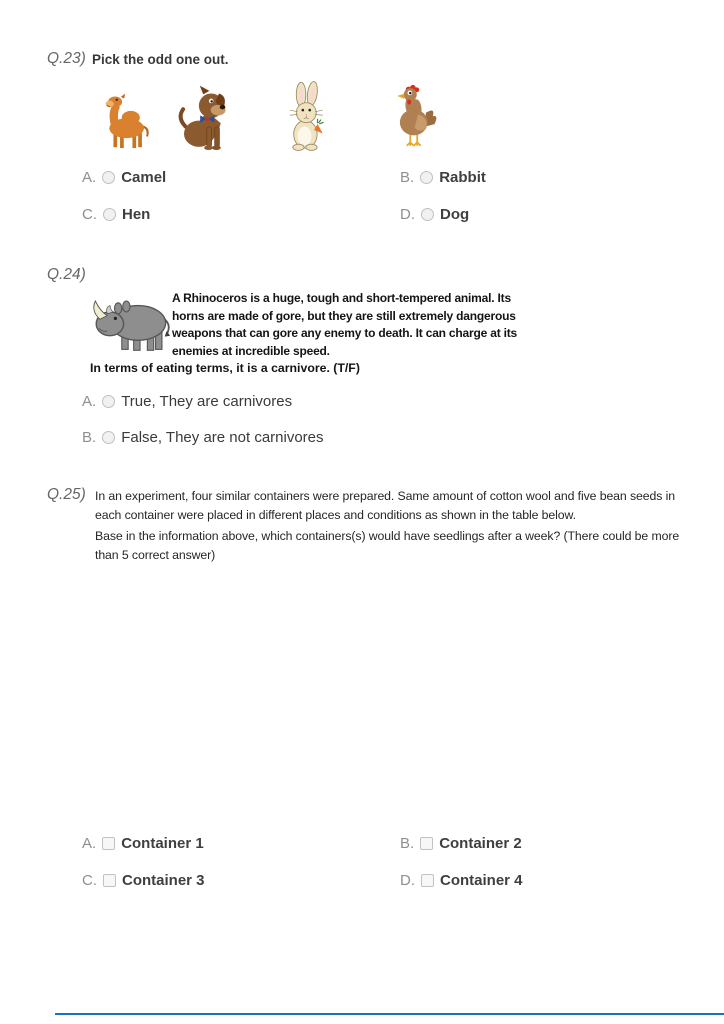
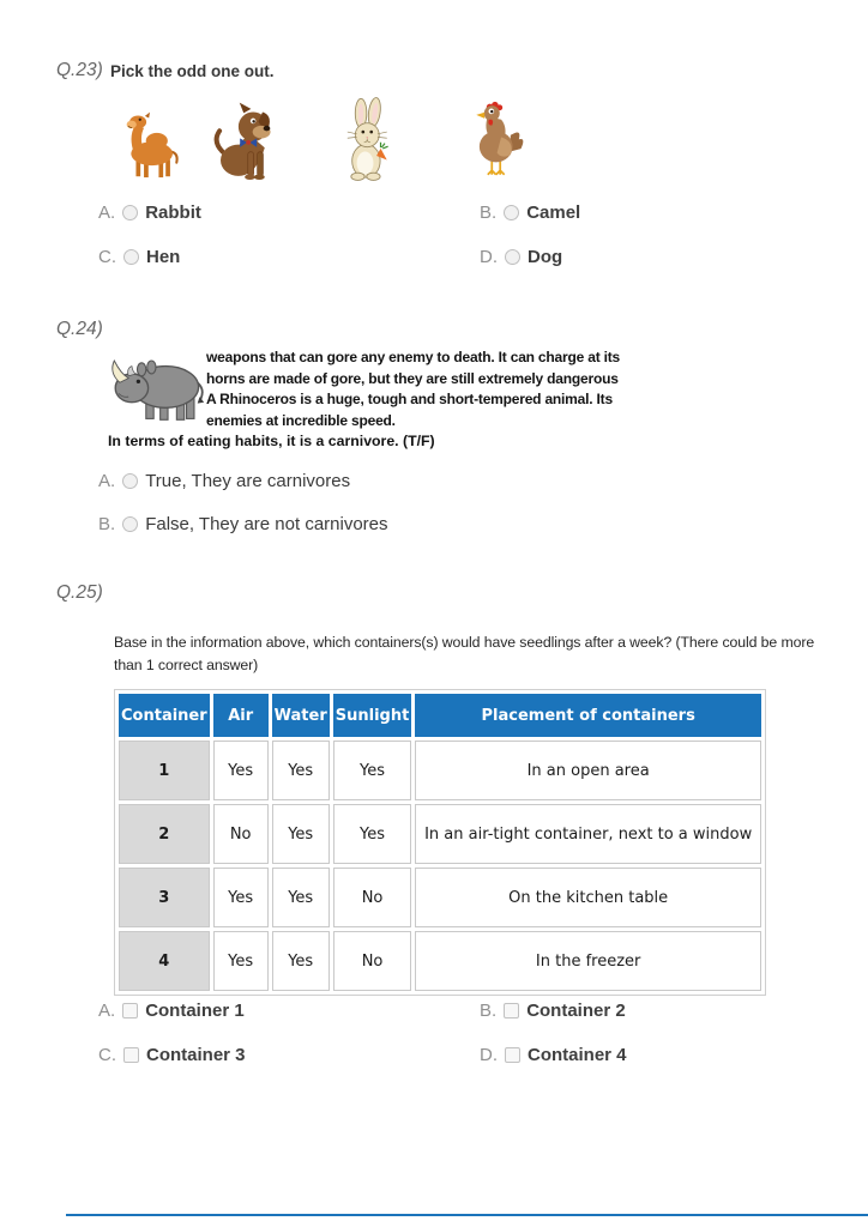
  Q.23)
  Pick the odd one out.
  A.
- Camel
+ Rabbit
  B.
- Rabbit
+ Camel
  C.
  Hen
  D.
  Dog
  Q.24)
- A Rhinoceros is a huge, tough and short-tempered animal. Its
+ weapons that can gore any enemy to death. It can charge at its
  horns are made of gore, but they are still extremely dangerous
- weapons that can gore any enemy to death. It can charge at its
+ A Rhinoceros is a huge, tough and short-tempered animal. Its
  enemies at incredible speed.
- In terms of eating terms, it is a carnivore. (T/F)
+ In terms of eating habits, it is a carnivore. (T/F)
  A.
  True, They are carnivores
  B.
  False, They are not carnivores
  Q.25)
- In an experiment, four similar containers were prepared. Same amount of cotton wool and five bean seeds in
- each container were placed in different places and conditions as shown in the table below.
  Base in the information above, which containers(s) would have seedlings after a week? (There could be more
- than 5 correct answer)
+ than 1 correct answer)
+ Container	Air	Water	Sunlight	Placement of containers
+ 1	Yes	Yes	Yes	In an open area
+ 2	No	Yes	Yes	In an air-tight container, next to a window
+ 3	Yes	Yes	No	On the kitchen table
+ 4	Yes	Yes	No	In the freezer
  A.
  Container 1
  B.
  Container 2
  C.
  Container 3
  D.
  Container 4
